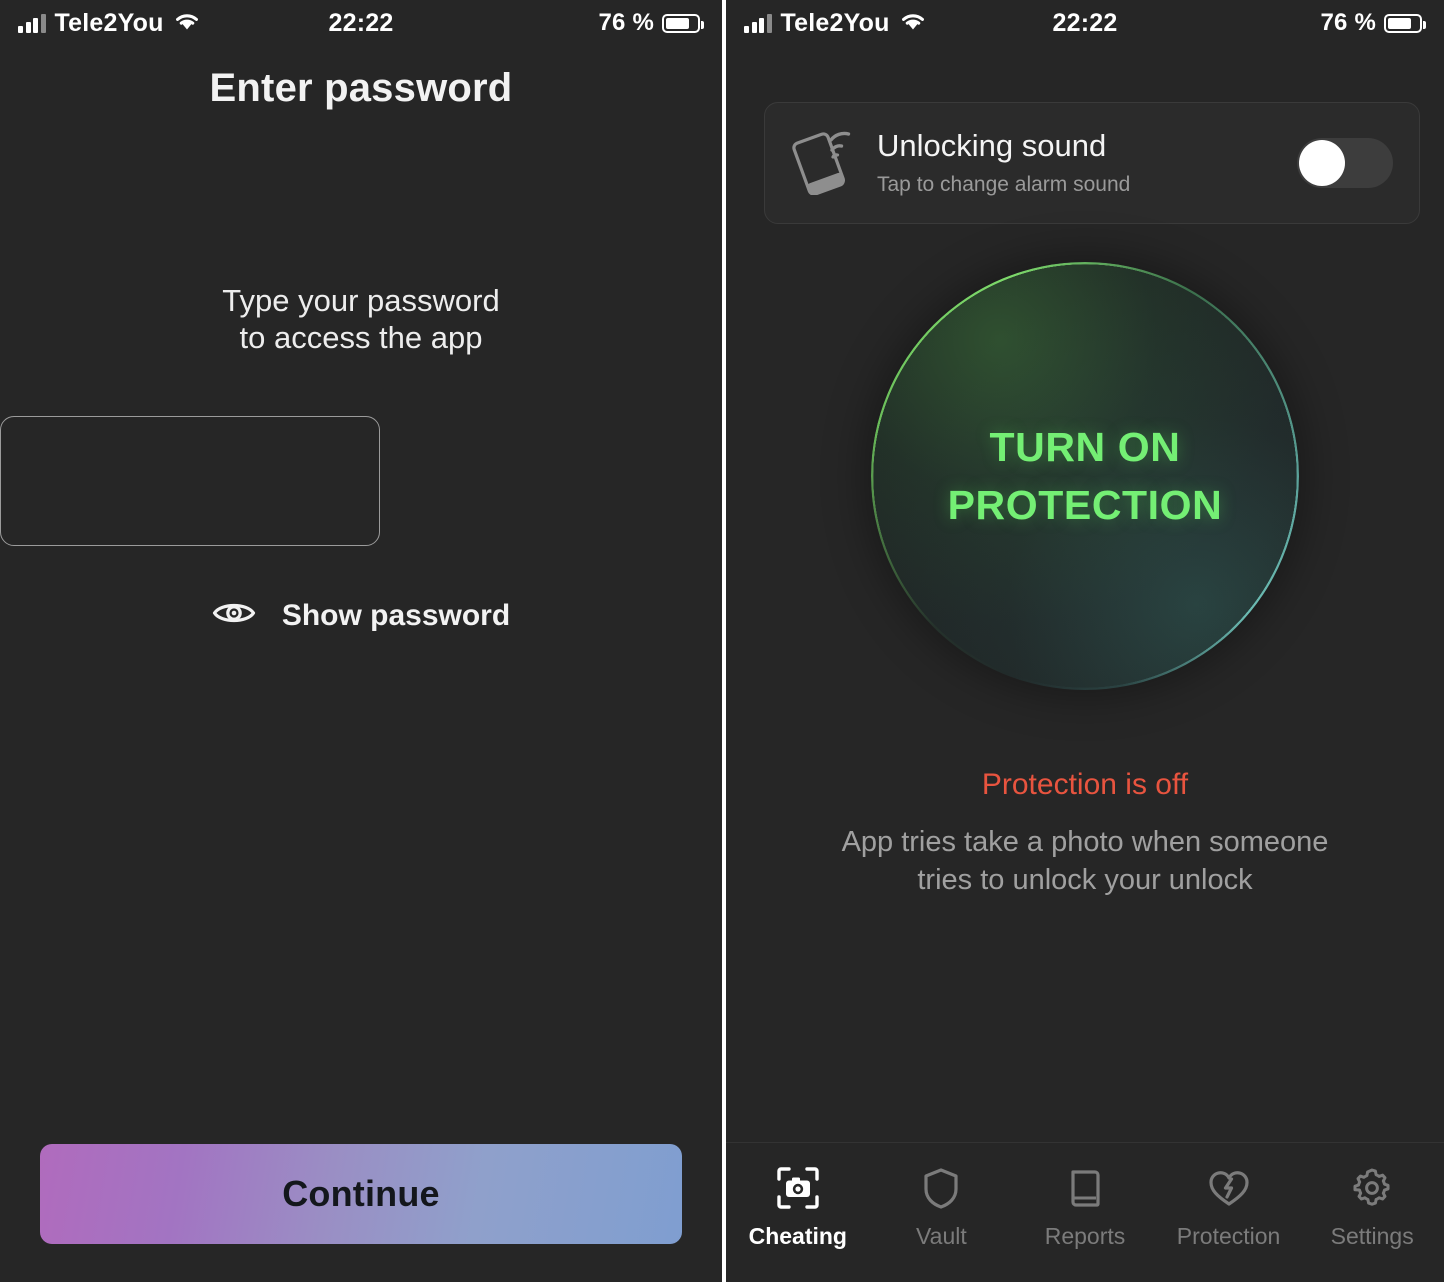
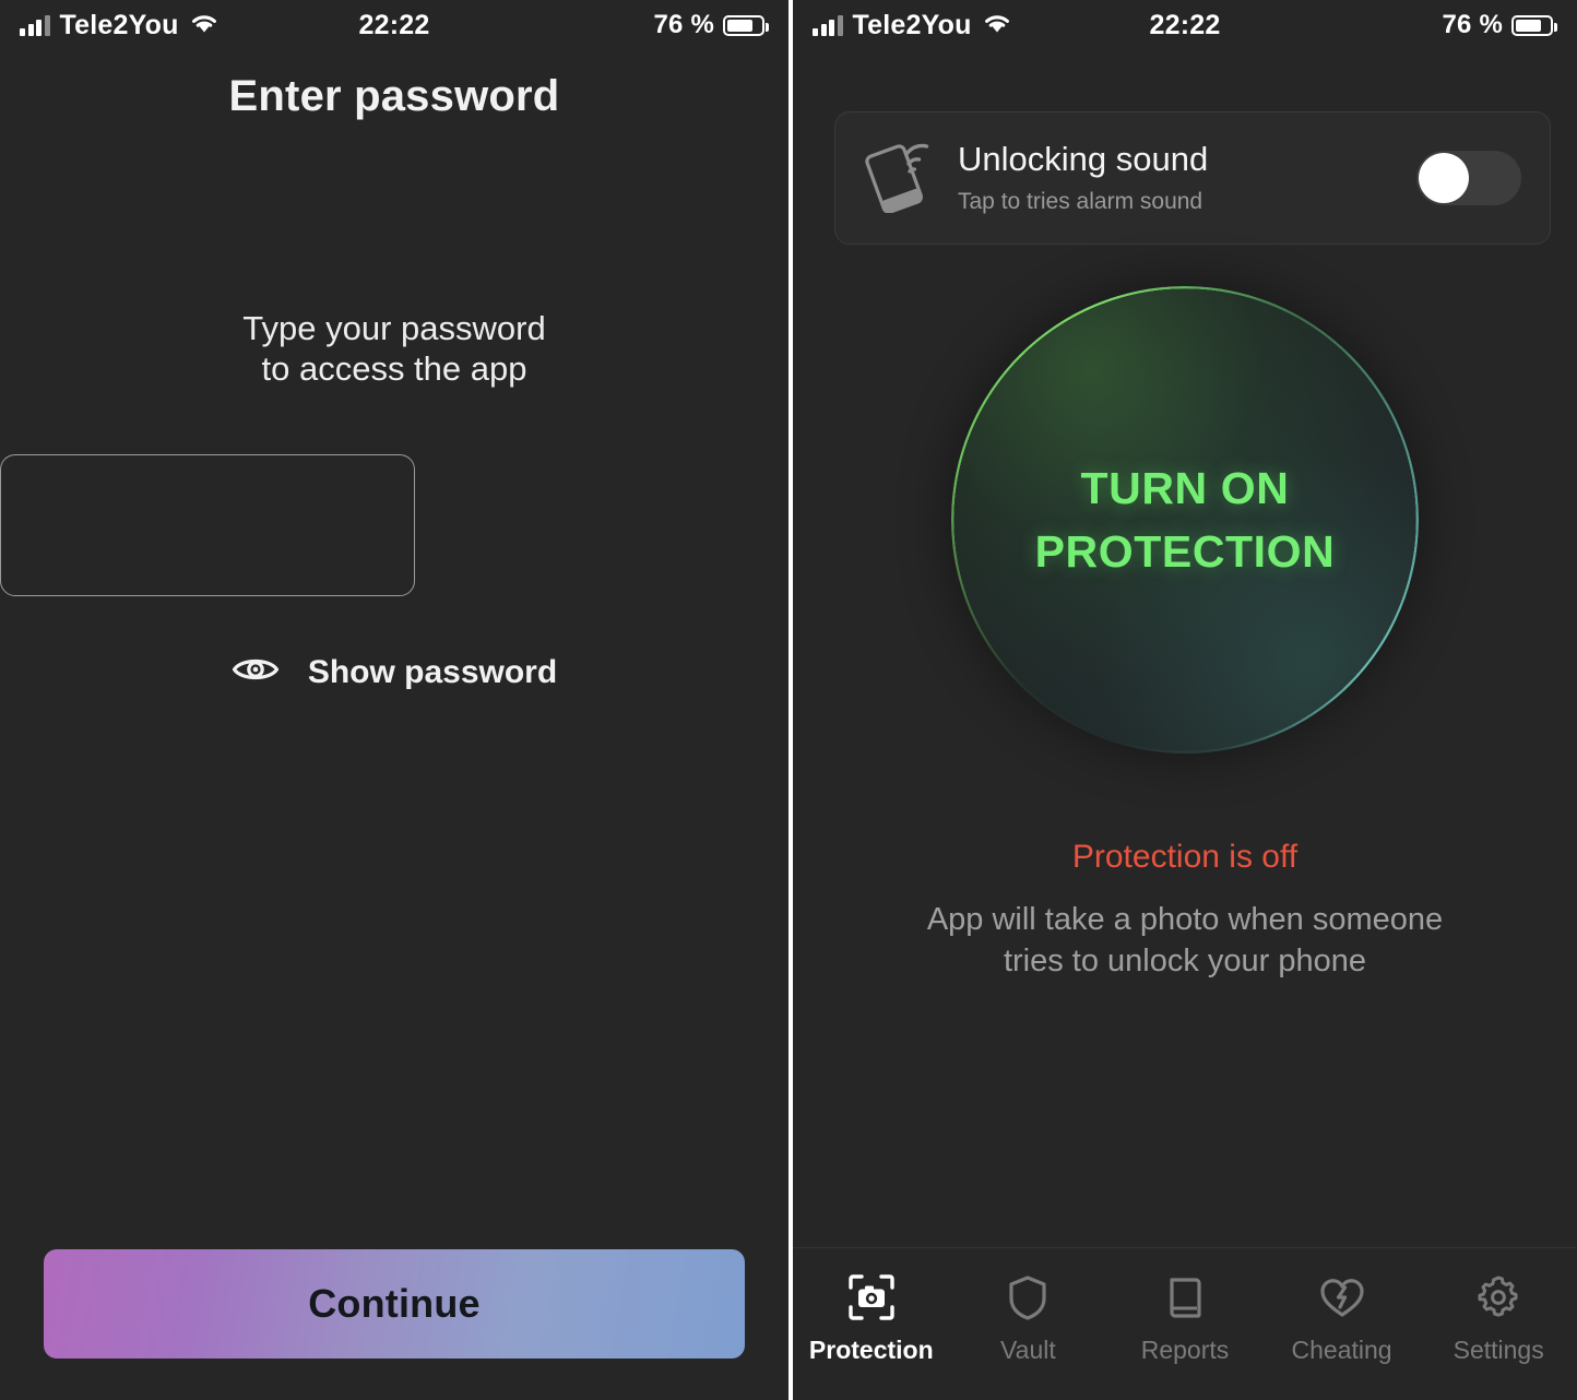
  Tele2You
  22:22
  76 %
  Enter password
  Type your password
  to access the app
  Show password
  Continue
  Tele2You
  22:22
  76 %
  Unlocking sound
- Tap to change alarm sound
+ Tap to tries alarm sound
  TURN ON
  PROTECTION
  Protection is off
- App tries take a photo when someone
+ App will take a photo when someone
- tries to unlock your unlock
+ tries to unlock your phone
- Cheating
+ Protection
  Vault
  Reports
- Protection
+ Cheating
  Settings
